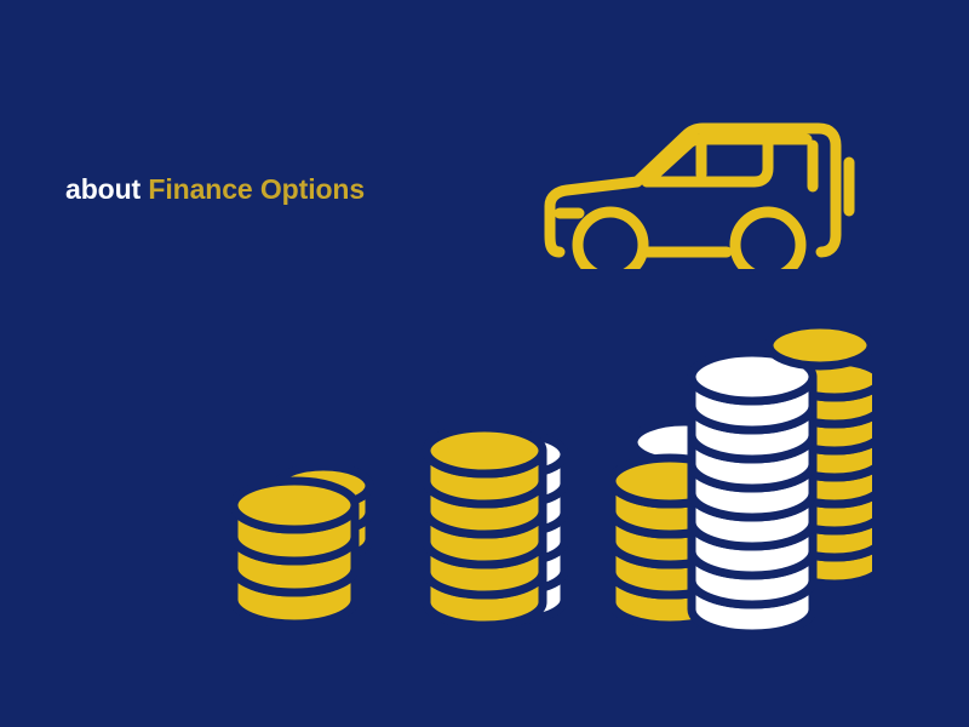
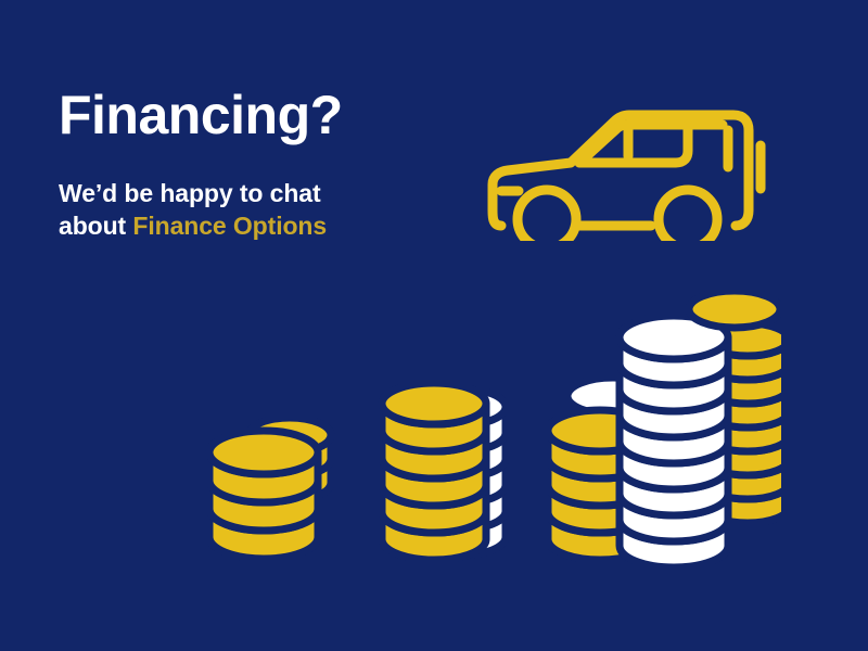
+ Financing?
+ We’d be happy to chat
  about Finance Options
